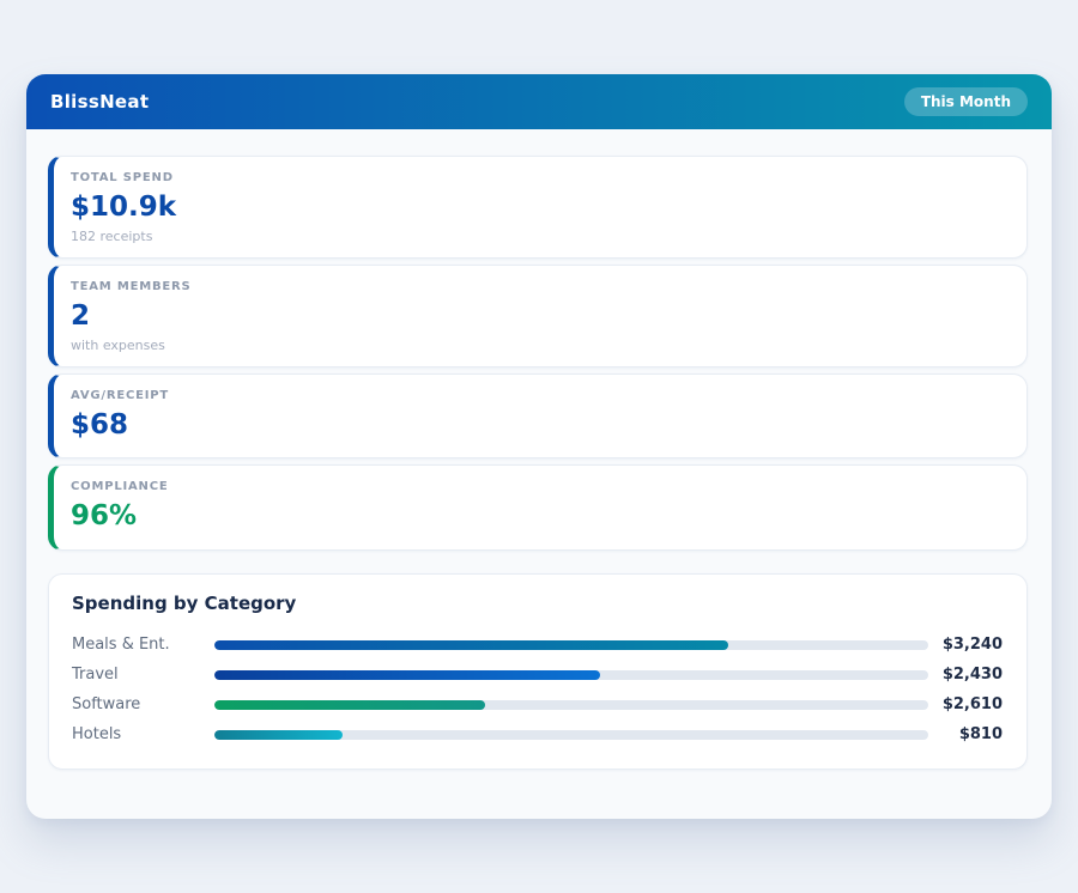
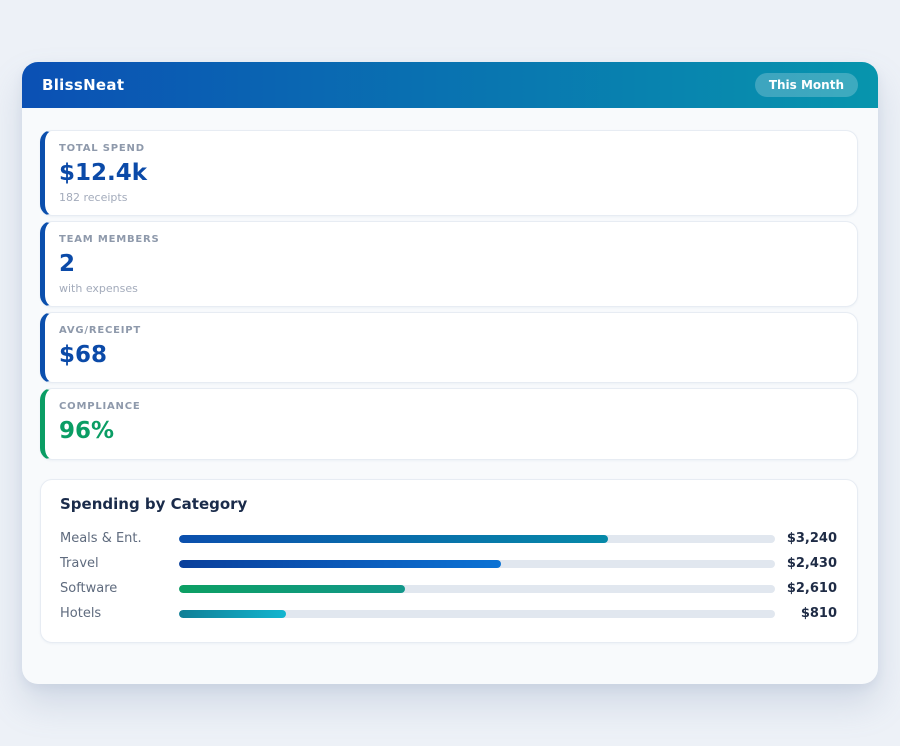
  BlissNeat
  This Month
  TOTAL SPEND
- $10.9k
+ $12.4k
  182 receipts
  TEAM MEMBERS
  2
  with expenses
  AVG/RECEIPT
  $68
  COMPLIANCE
  96%
  Spending by Category
  Meals & Ent.
  $3,240
  Travel
  $2,430
  Software
  $2,610
  Hotels
  $810
